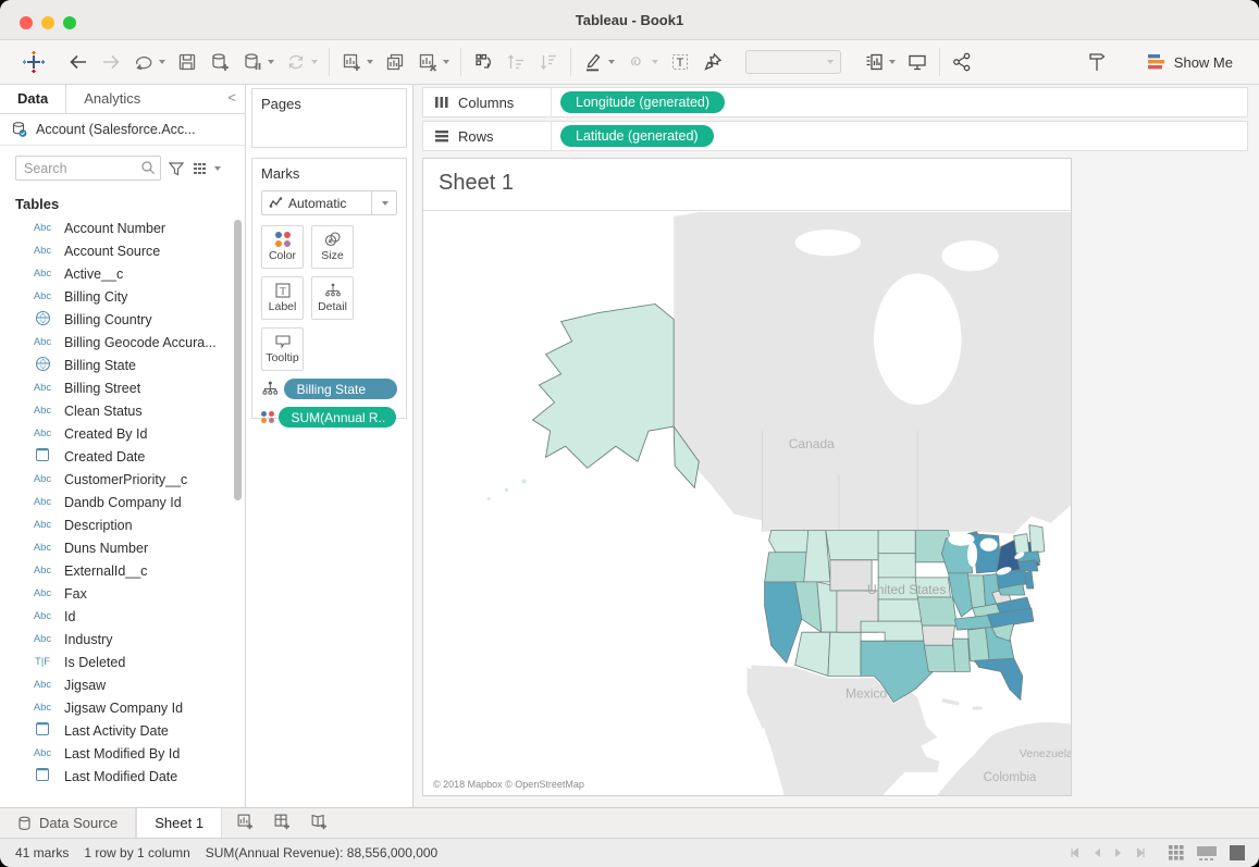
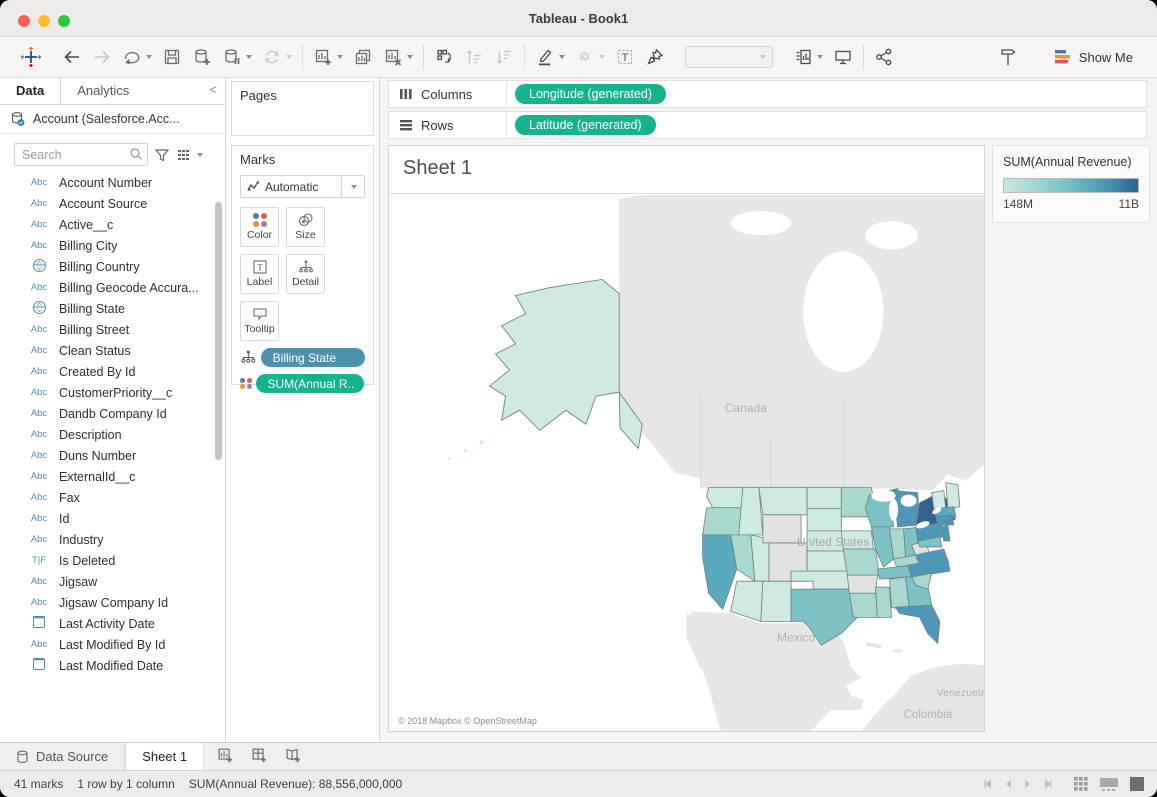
  Tableau - Book1
  T
  Show Me
  Data
  Analytics
  <
  Account (Salesforce.Acc...
  Search
- Tables
  Abc
  Account Number
  Abc
  Account Source
  Abc
  Active__c
  Abc
  Billing City
  Billing Country
  Abc
  Billing Geocode Accura...
  Billing State
  Abc
  Billing Street
  Abc
  Clean Status
  Abc
  Created By Id
- Created Date
  Abc
  CustomerPriority__c
  Abc
  Dandb Company Id
  Abc
  Description
  Abc
  Duns Number
  Abc
  ExternalId__c
  Abc
  Fax
  Abc
  Id
  Abc
  Industry
  T|F
  Is Deleted
  Abc
  Jigsaw
  Abc
  Jigsaw Company Id
  Last Activity Date
  Abc
  Last Modified By Id
  Last Modified Date
  Pages
  Marks
  Automatic
  Color
  Size
  T
  Label
  Detail
  Tooltip
  Billing State
  SUM(Annual R..
  Columns
  Longitude (generated)
  Rows
  Latitude (generated)
  Sheet 1
  Canada
  United States
  Mexico
  Venezuela
  Colombia
  © 2018 Mapbox © OpenStreetMap
+ SUM(Annual Revenue)
+ 148M
+ 11B
  Data Source
  Sheet 1
  41 marks
  1 row by 1 column
  SUM(Annual Revenue): 88,556,000,000
